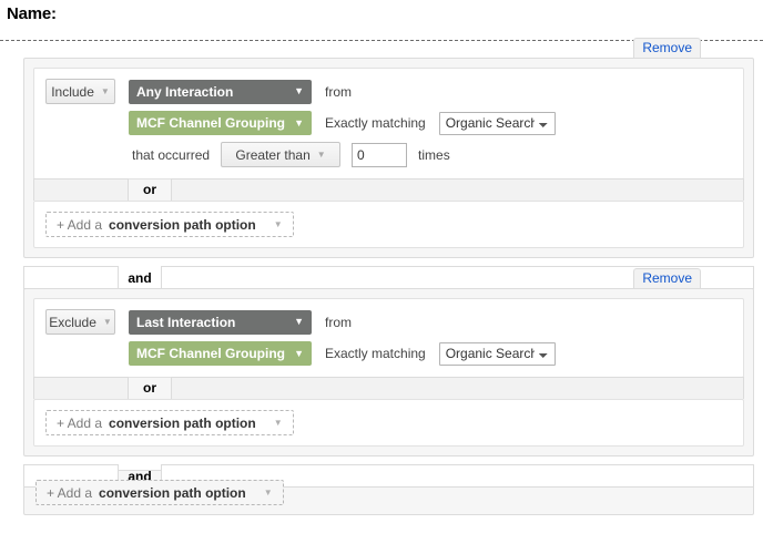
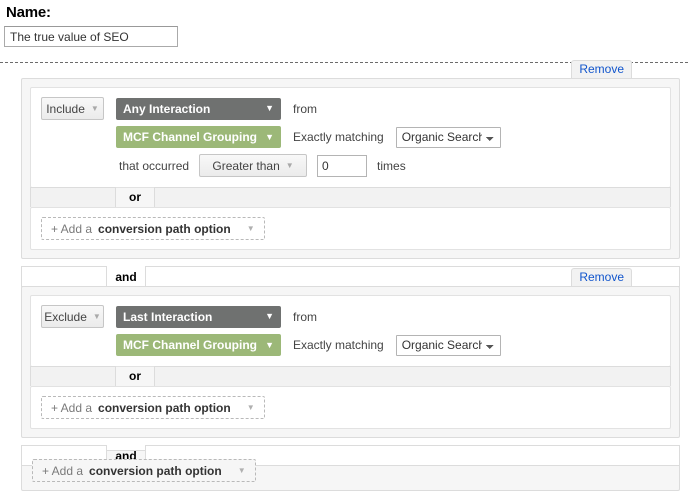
  Name:
+ The true value of SEO
  Remove
  Include
  ▼
  Any Interaction
  ▼
  from
  MCF Channel Grouping
  ▼
  Exactly matching
  Organic Searc
  that occurred
  Greater than
  ▼
  0
  times
  or
  + Add a
  conversion path option
  ▼
  and
  Remove
  Exclude
  ▼
  Last Interaction
  ▼
  from
  MCF Channel Grouping
  ▼
  Exactly matching
  Organic Searc
  or
  + Add a
  conversion path option
  ▼
  and
  + Add a
  conversion path option
  ▼
